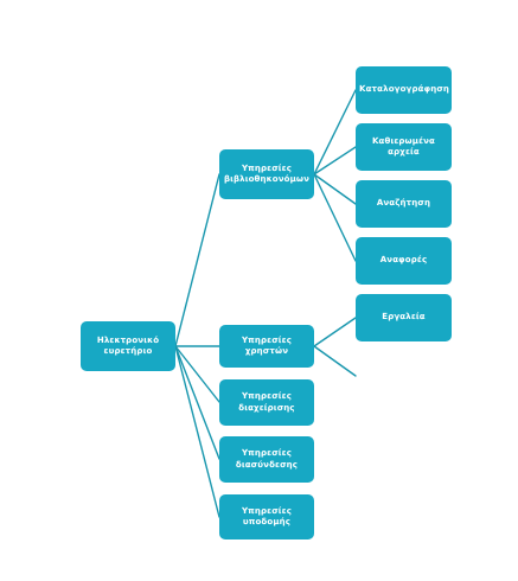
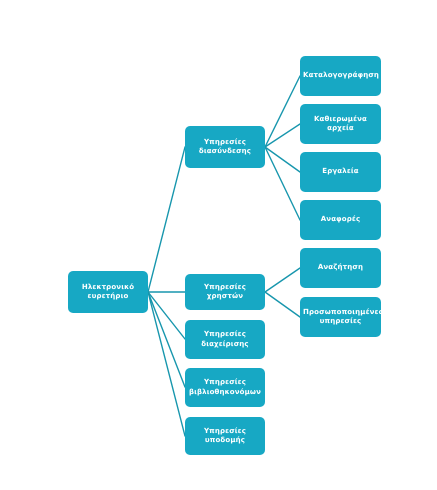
  Ηλεκτρονικό
  ευρετήριο
  Υπηρεσίες
- βιβλιοθηκονόμων
+ διασύνδεσης
  Υπηρεσίες χρηστών
  Υπηρεσίες
  διαχείρισης
  Υπηρεσίες
- διασύνδεσης
+ βιβλιοθηκονόμων
  Υπηρεσίες υποδομής
  Καταλογογράφηση
  Καθιερωμένα αρχεία
- Αναζήτηση
+ Εργαλεία
  Αναφορές
- Εργαλεία
+ Αναζήτηση
+ Προσωποποιημένες
+ υπηρεσίες
